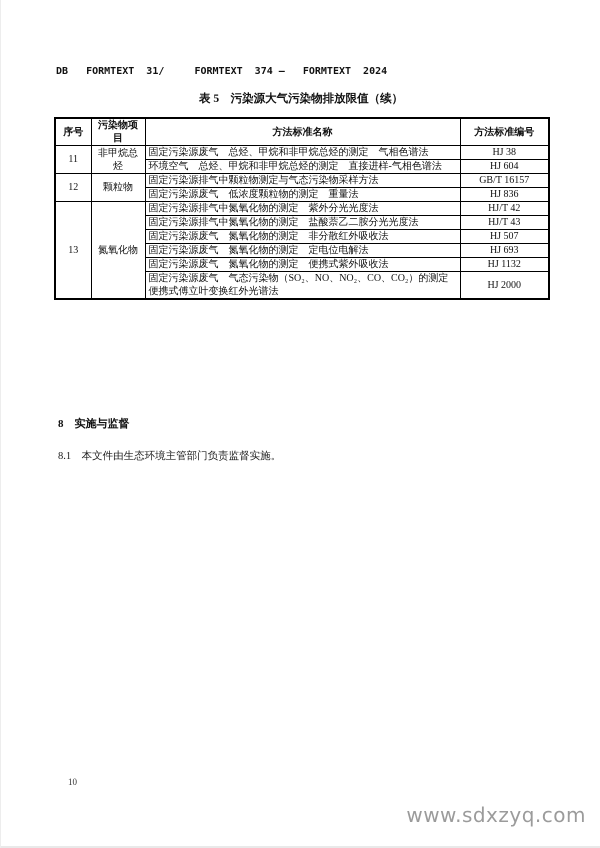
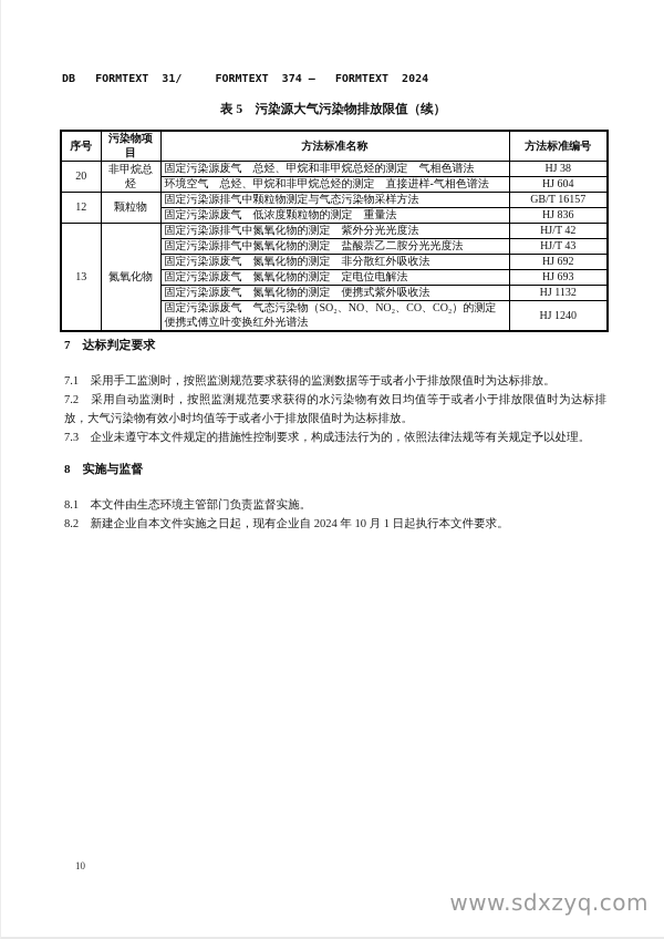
  DB FORMTEXT 31/ FORMTEXT 374 — FORMTEXT 2024
  表 5 污染源大气污染物排放限值（续）
  序号	污染物项目	方法标准名称	方法标准编号
- 11	非甲烷总烃	固定污染源废气 总烃、甲烷和非甲烷总烃的测定 气相色谱法	HJ 38
+ 20	非甲烷总烃	固定污染源废气 总烃、甲烷和非甲烷总烃的测定 气相色谱法	HJ 38
  环境空气 总烃、甲烷和非甲烷总烃的测定 直接进样-气相色谱法	HJ 604
  12	颗粒物	固定污染源排气中颗粒物测定与气态污染物采样方法	GB/T 16157
  固定污染源废气 低浓度颗粒物的测定 重量法	HJ 836
  13	氮氧化物	固定污染源排气中氮氧化物的测定 紫外分光光度法	HJ/T 42
  固定污染源排气中氮氧化物的测定 盐酸萘乙二胺分光光度法	HJ/T 43
- 固定污染源废气 氮氧化物的测定 非分散红外吸收法	HJ 507
+ 固定污染源废气 氮氧化物的测定 非分散红外吸收法	HJ 692
  固定污染源废气 氮氧化物的测定 定电位电解法	HJ 693
  固定污染源废气 氮氧化物的测定 便携式紫外吸收法	HJ 1132
- 固定污染源废气 气态污染物（SO₂、NO、NO₂、CO、CO₂）的测定 便携式傅立叶变换红外光谱法	HJ 2000
+ 固定污染源废气 气态污染物（SO₂、NO、NO₂、CO、CO₂）的测定 便携式傅立叶变换红外光谱法	HJ 1240
+ 7 达标判定要求
+ 7.1 采用手工监测时，按照监测规范要求获得的监测数据等于或者小于排放限值时为达标排放。
+ 7.2 采用自动监测时，按照监测规范要求获得的水污染物有效日均值等于或者小于排放限值时为达标排放，大气污染物有效小时均值等于或者小于排放限值时为达标排放。
+ 7.3 企业未遵守本文件规定的措施性控制要求，构成违法行为的，依照法律法规等有关规定予以处理。
  8 实施与监督
  8.1 本文件由生态环境主管部门负责监督实施。
+ 8.2 新建企业自本文件实施之日起，现有企业自 2024 年 10 月 1 日起执行本文件要求。
  10
  www.sdxzyq.com
